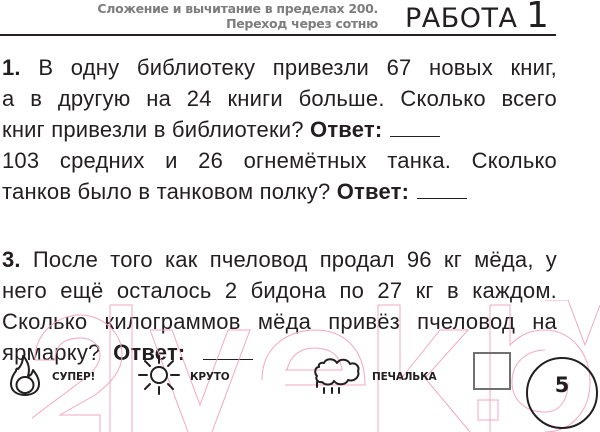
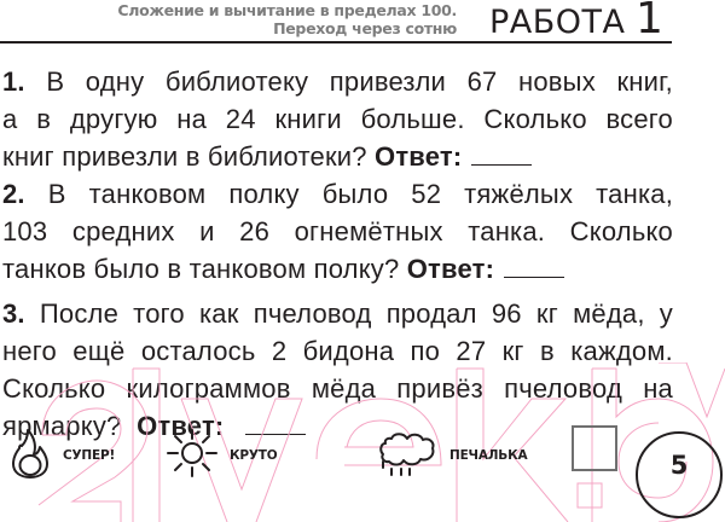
- Сложение и вычитание в пределах 200.
+ Сложение и вычитание в пределах 100.
  Переход через сотню
  РАБОТА
  1
  1. В одну библиотеку привезли 67 новых книг,
  а в другую на 24 книги больше. Сколько всего
  книг привезли в библиотеки? Ответ:
+ 2. В танковом полку было 52 тяжёлых танка,
  103 средних и 26 огнемётных танка. Сколько
  танков было в танковом полку? Ответ:
  3. После того как пчеловод продал 96 кг мёда, у
  него ещё осталось 2 бидона по 27 кг в каждом.
  Сколько килограммов мёда привёз пчеловод на
  ярмарку? твет:
  СУПЕР!
  КРУТО
  ПЕЧАЛЬКА
  5
